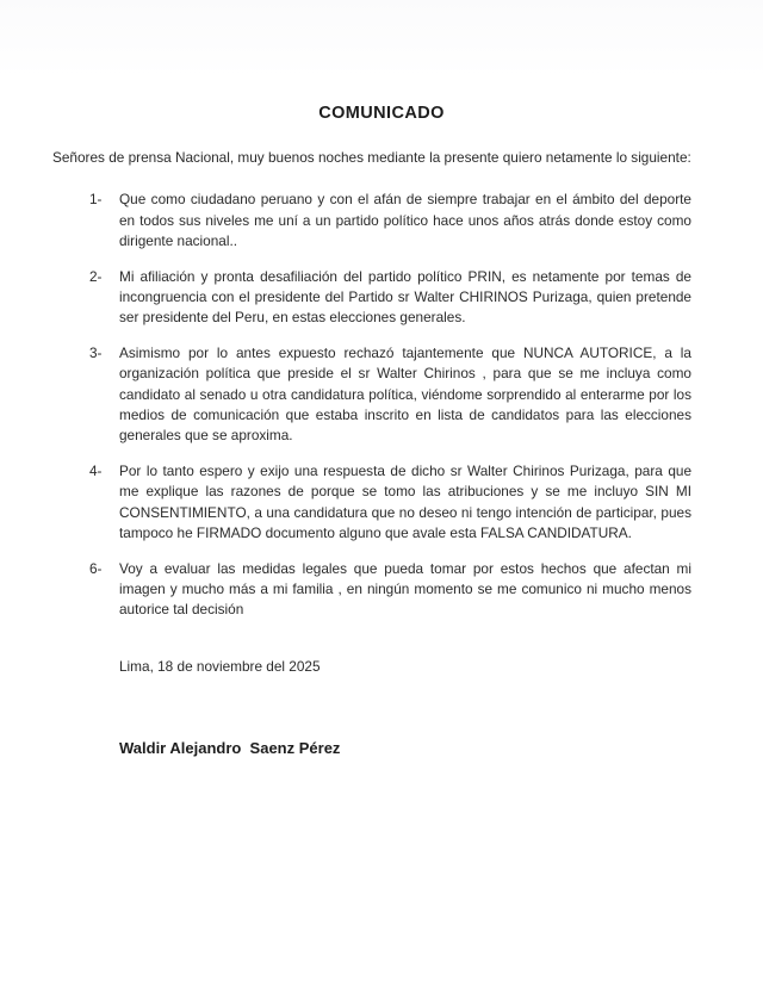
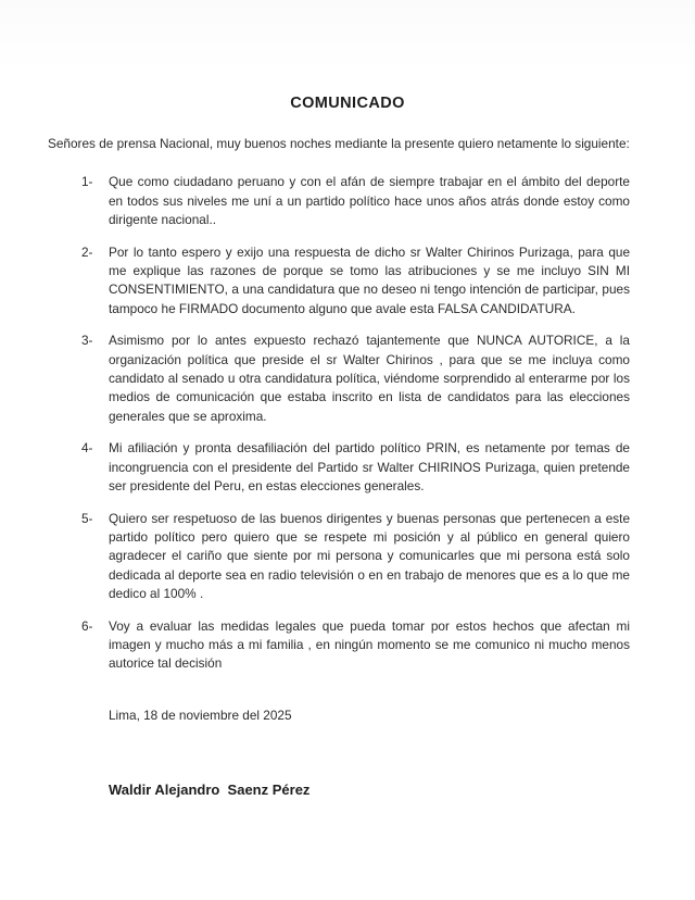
  COMUNICADO
  Señores de prensa Nacional, muy buenos noches mediante la presente quiero netamente lo siguiente:
  1-
  Que como ciudadano peruano y con el afán de siempre trabajar en el ámbito del deporte en todos sus niveles me uní a un partido político hace unos años atrás donde estoy como dirigente nacional..
  2-
- Mi afiliación y pronta desafiliación del partido político PRIN, es netamente por temas de incongruencia con el presidente del Partido sr Walter CHIRINOS Purizaga, quien pretende ser presidente del Peru, en estas elecciones generales.
+ Por lo tanto espero y exijo una respuesta de dicho sr Walter Chirinos Purizaga, para que me explique las razones de porque se tomo las atribuciones y se me incluyo SIN MI CONSENTIMIENTO, a una candidatura que no deseo ni tengo intención de participar, pues tampoco he FIRMADO documento alguno que avale esta FALSA CANDIDATURA.
  3-
  Asimismo por lo antes expuesto rechazó tajantemente que NUNCA AUTORICE, a la organización política que preside el sr Walter Chirinos , para que se me incluya como candidato al senado u otra candidatura política, viéndome sorprendido al enterarme por los medios de comunicación que estaba inscrito en lista de candidatos para las elecciones generales que se aproxima.
  4-
- Por lo tanto espero y exijo una respuesta de dicho sr Walter Chirinos Purizaga, para que me explique las razones de porque se tomo las atribuciones y se me incluyo SIN MI CONSENTIMIENTO, a una candidatura que no deseo ni tengo intención de participar, pues tampoco he FIRMADO documento alguno que avale esta FALSA CANDIDATURA.
+ Mi afiliación y pronta desafiliación del partido político PRIN, es netamente por temas de incongruencia con el presidente del Partido sr Walter CHIRINOS Purizaga, quien pretende ser presidente del Peru, en estas elecciones generales.
+ 5-
+ Quiero ser respetuoso de las buenos dirigentes y buenas personas que pertenecen a este partido político pero quiero que se respete mi posición y al público en general quiero agradecer el cariño que siente por mi persona y comunicarles que mi persona está solo dedicada al deporte sea en radio televisión o en en trabajo de menores que es a lo que me dedico al 100% .
  6-
  Voy a evaluar las medidas legales que pueda tomar por estos hechos que afectan mi imagen y mucho más a mi familia , en ningún momento se me comunico ni mucho menos autorice tal decisión
  Lima, 18 de noviembre del 2025
  Waldir Alejandro Saenz Pérez
